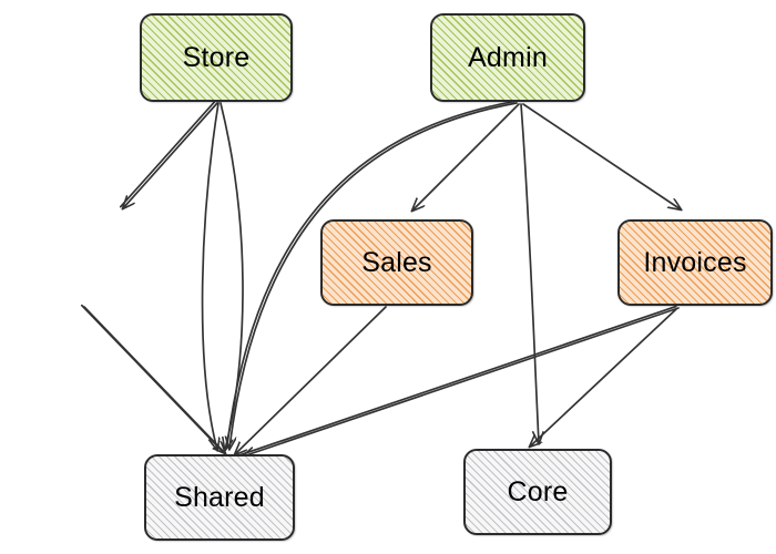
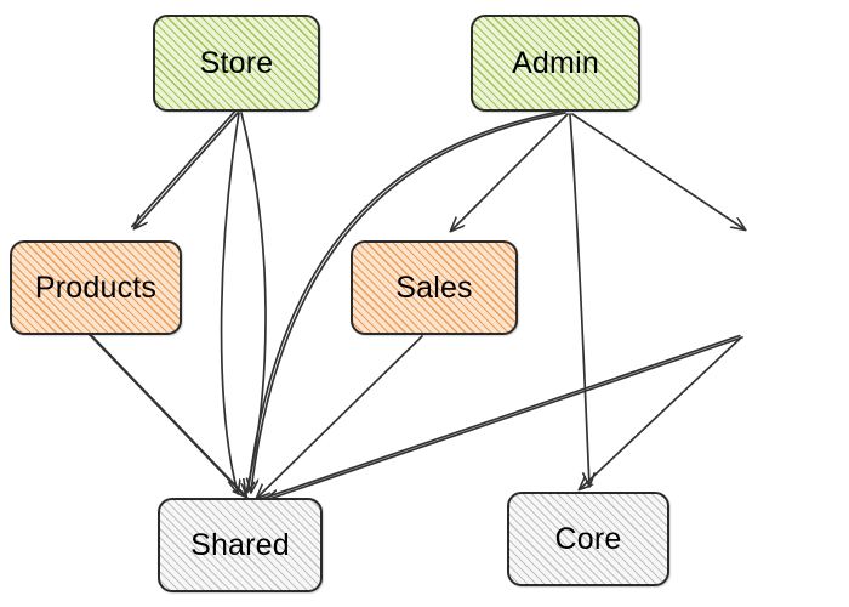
  Store
  Admin
+ Products
  Sales
- Invoices
  Shared
  Core
